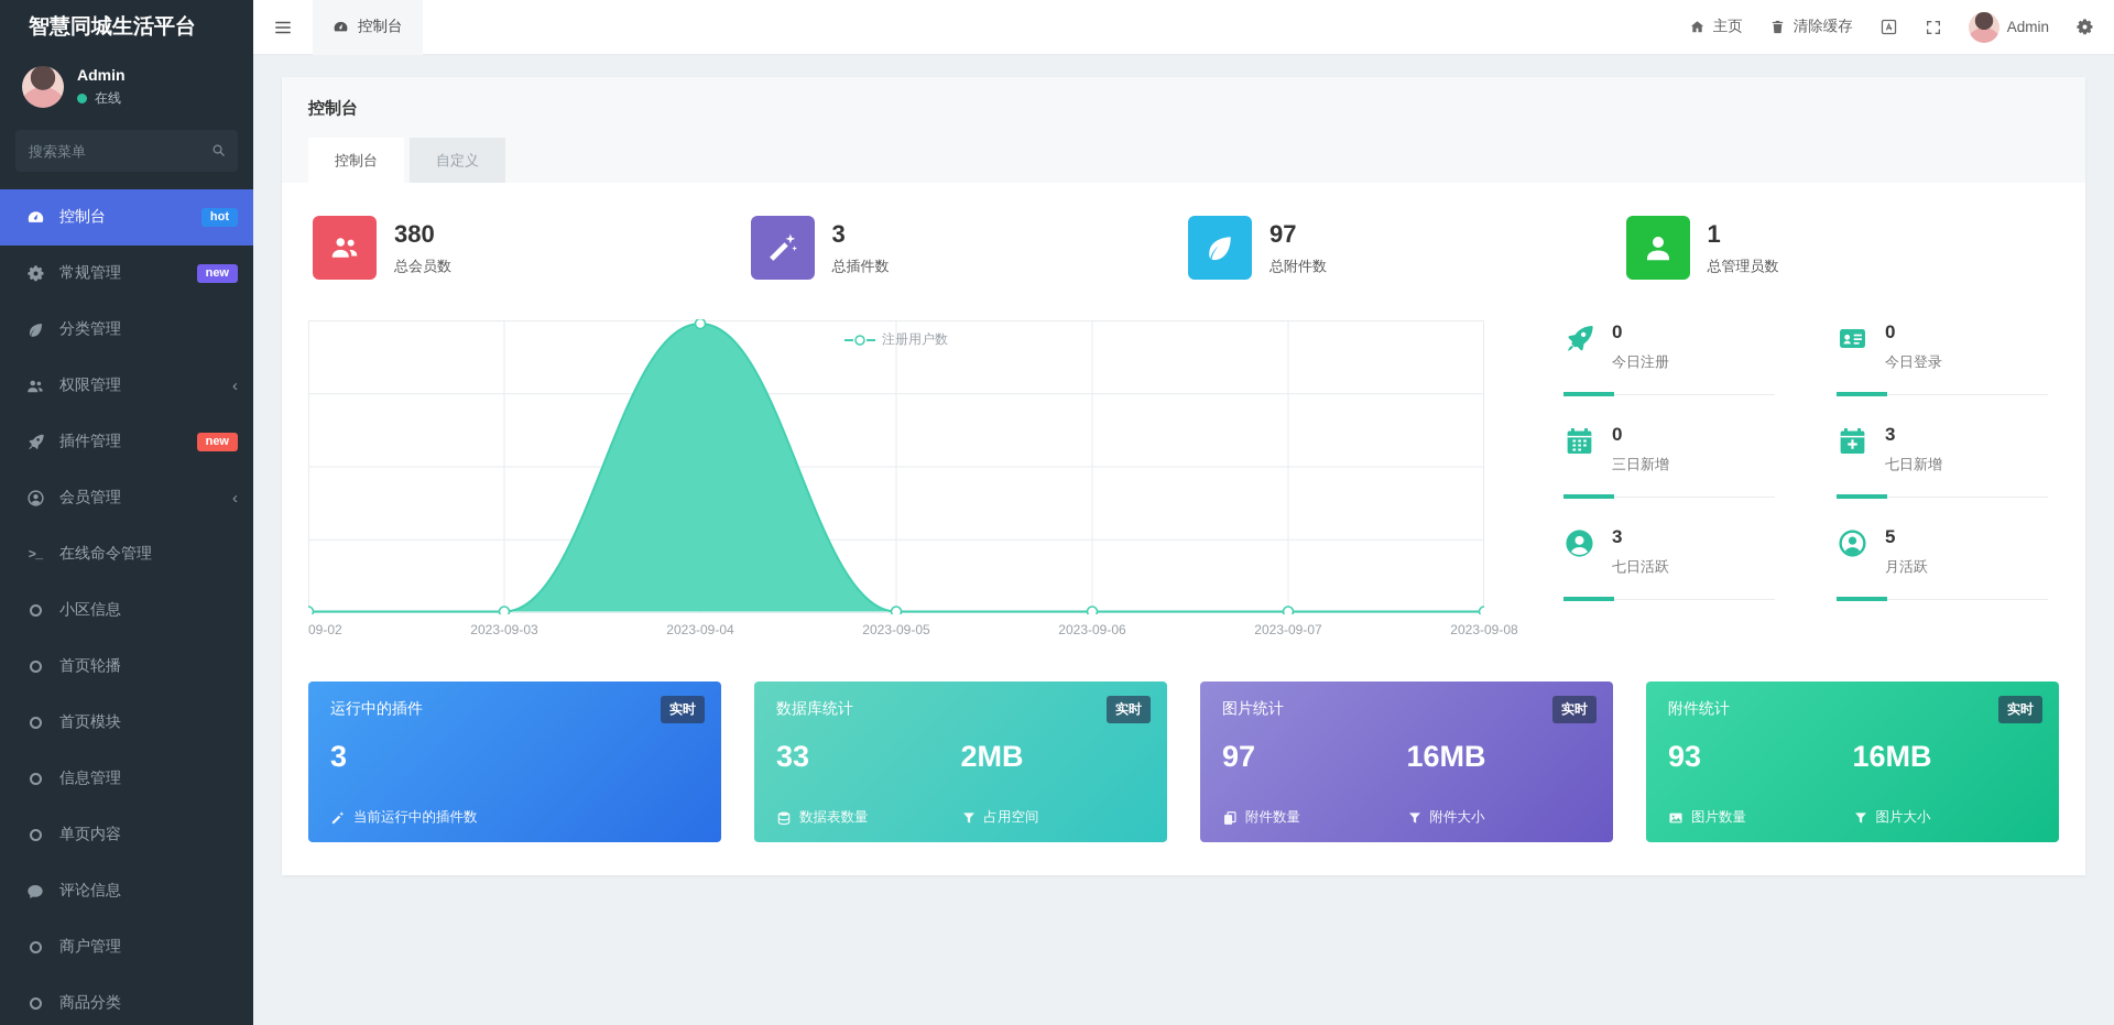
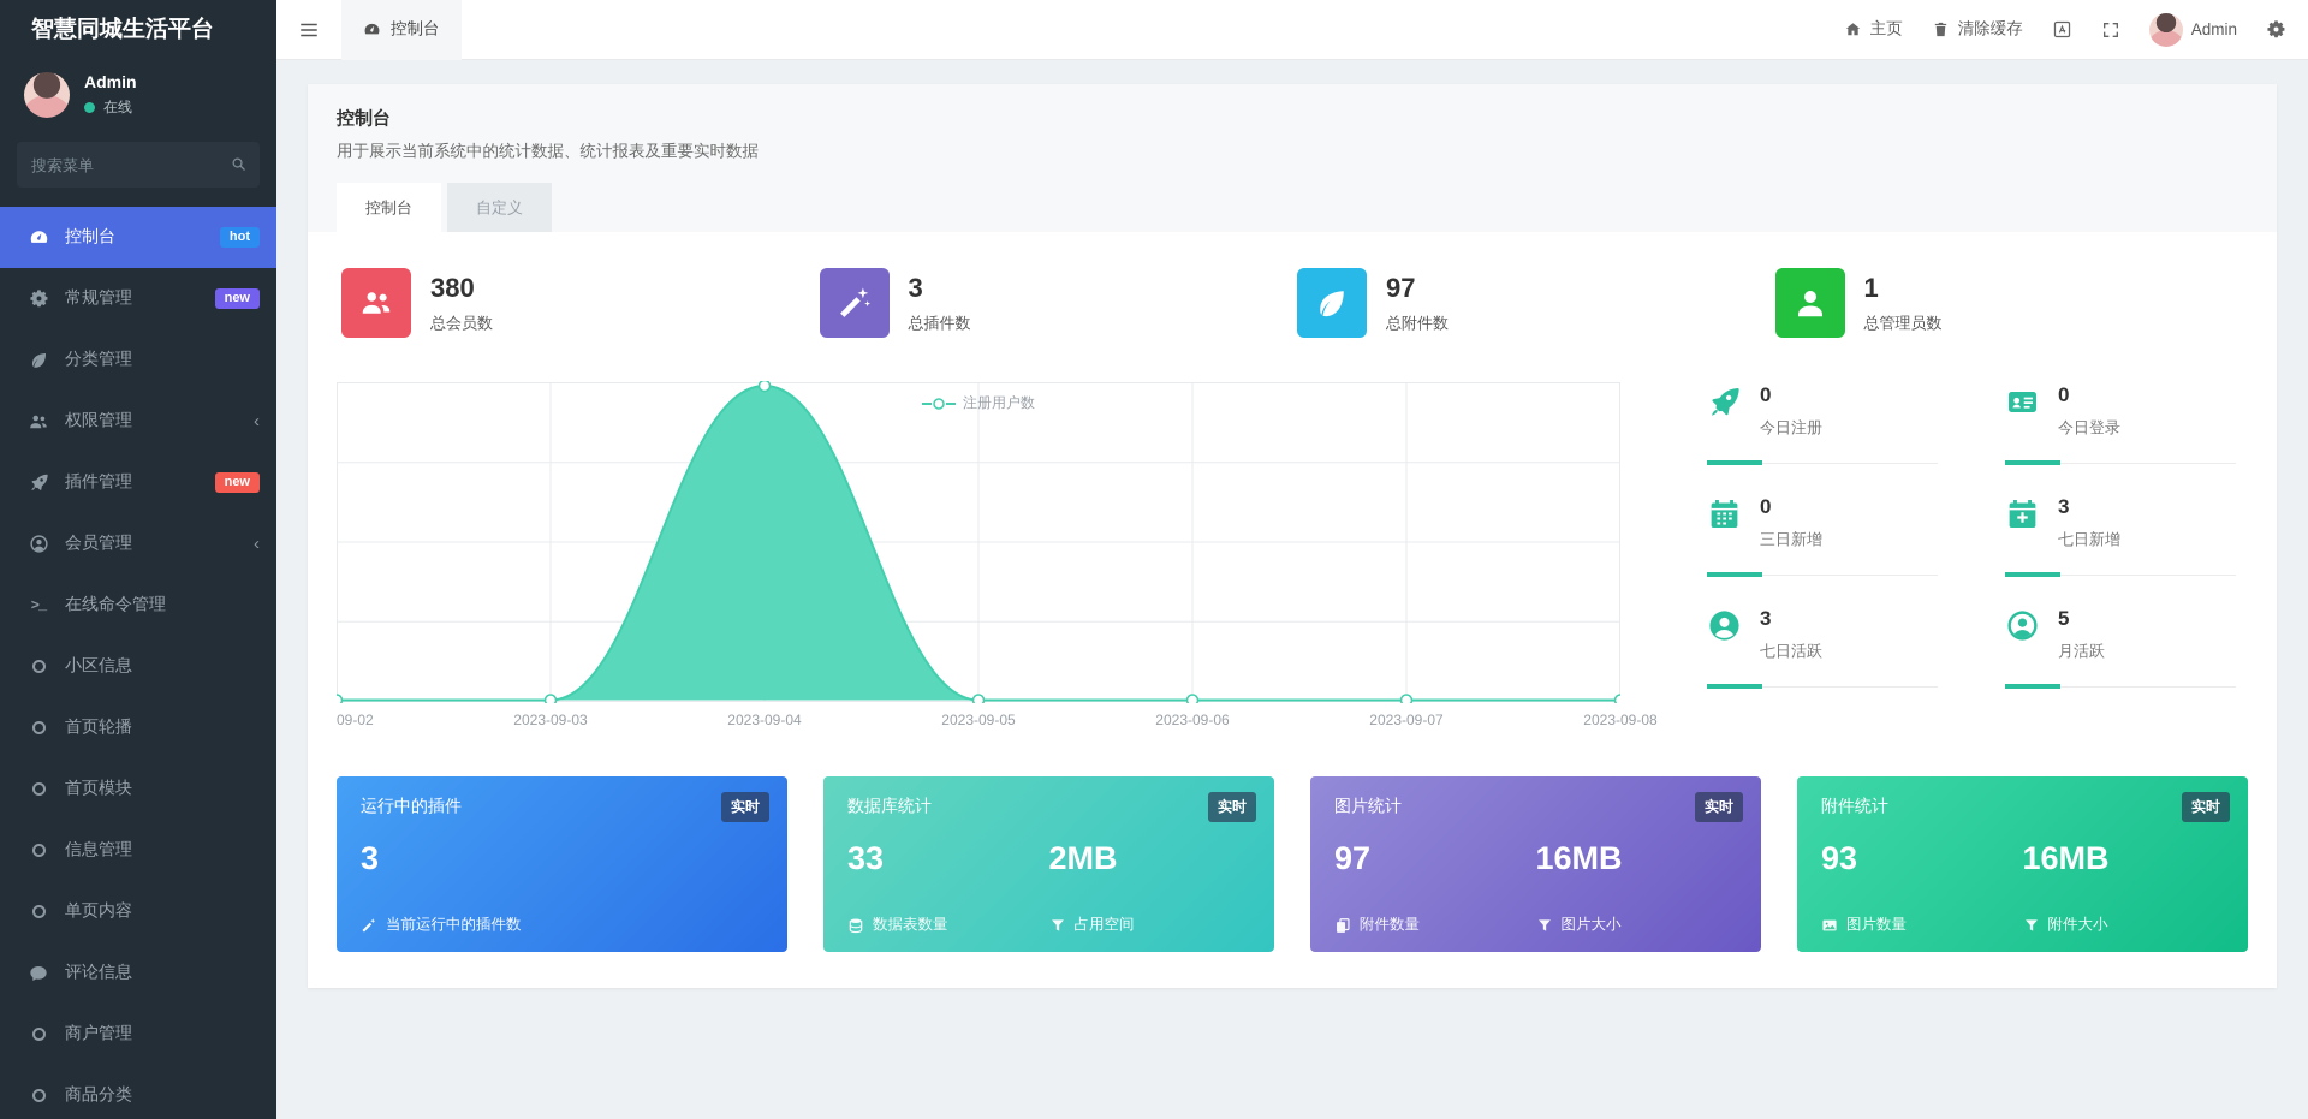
  智慧同城生活平台
  Admin
  在线
  搜索菜单
  控制台
  hot
  常规管理
  new
  分类管理
  权限管理
  ‹
  插件管理
  new
  会员管理
  ‹
  >_
  在线命令管理
  小区信息
  首页轮播
  首页模块
  信息管理
  单页内容
  评论信息
  商户管理
  商品分类
  控制台
  主页
  清除缓存
  Admin
  控制台
+ 用于展示当前系统中的统计数据、统计报表及重要实时数据
  控制台
  自定义
  380
  总会员数
  3
  总插件数
  97
  总附件数
  1
  总管理员数
  注册用户数
  2023-09-03
  2023-09-04
  2023-09-05
  2023-09-06
  2023-09-07
  2023-09-08
  0
  今日注册
  0
  今日登录
  0
  三日新增
  3
  七日新增
  3
  七日活跃
  5
  月活跃
  运行中的插件
  实时
  3
  当前运行中的插件数
  数据库统计
  实时
  33
  2MB
  数据表数量
  占用空间
  图片统计
  实时
  97
  16MB
  附件数量
- 附件大小
+ 图片大小
  附件统计
  实时
  93
  16MB
  图片数量
- 图片大小
+ 附件大小
